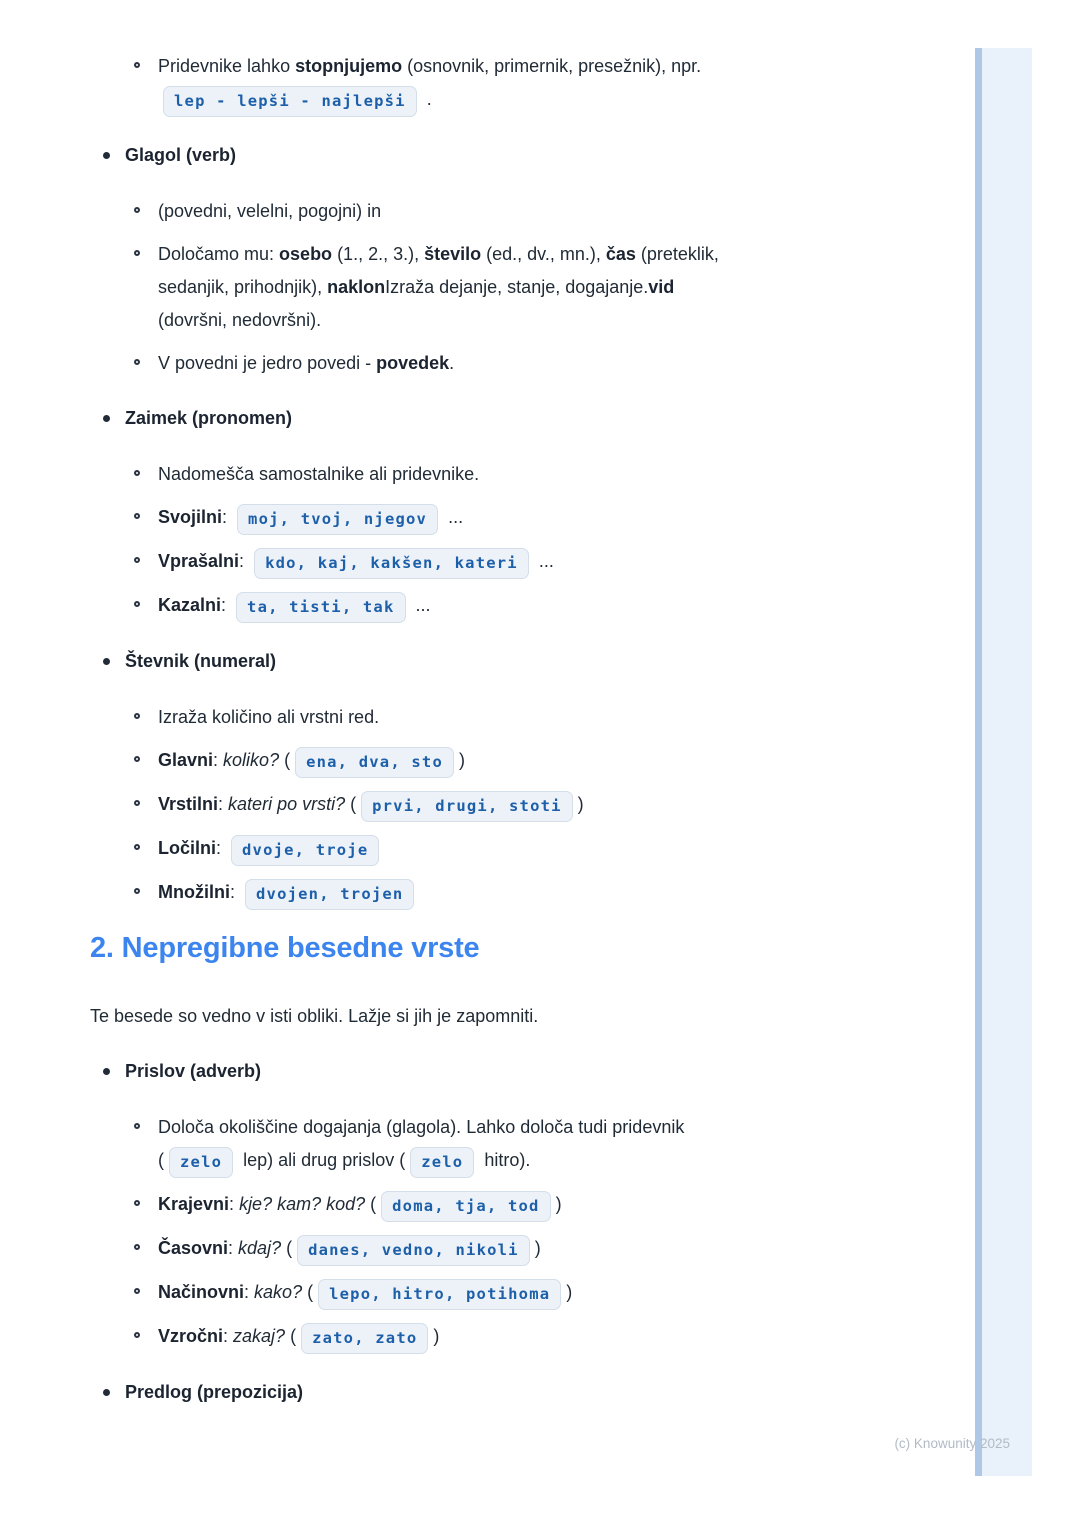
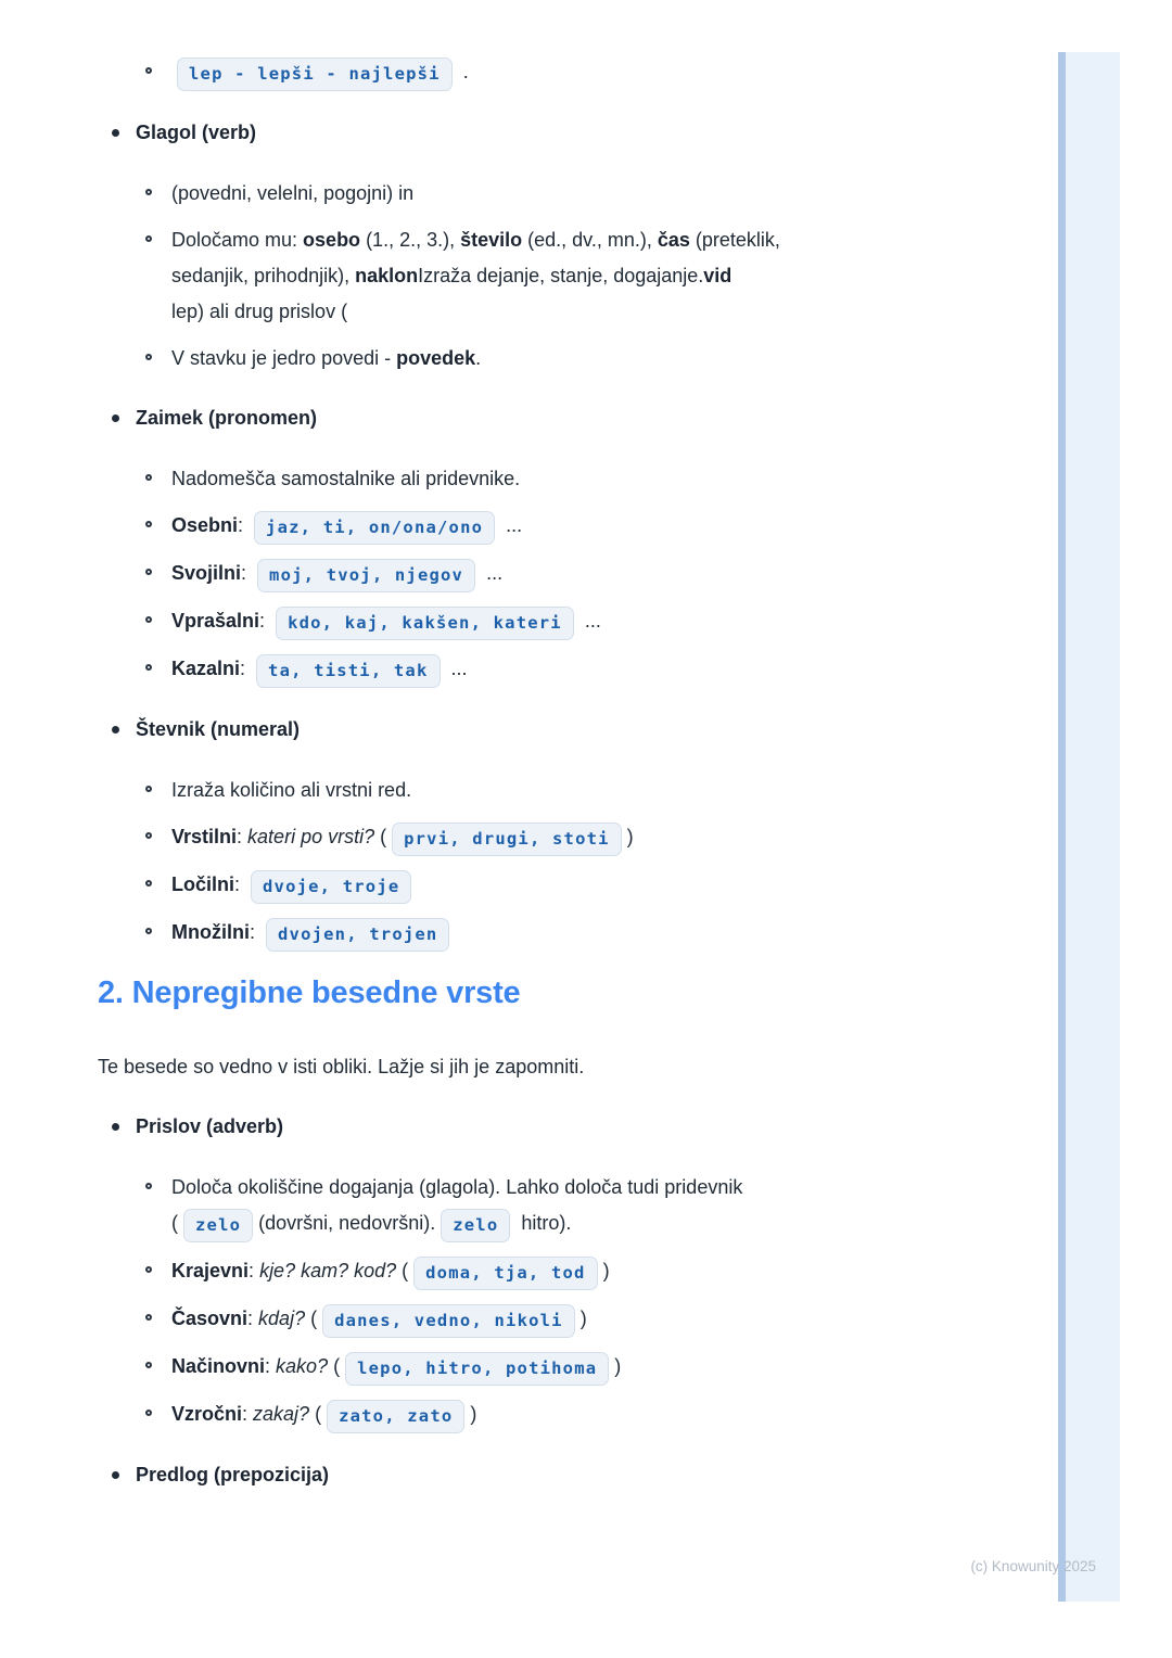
- Pridevnike lahko stopnjujemo (osnovnik, primernik, presežnik), npr.
  lep - lepši - najlepši .
  Glagol (verb)
  (povedni, velelni, pogojni) in
  Določamo mu: osebo (1., 2., 3.), število (ed., dv., mn.), čas (preteklik,
  sedanjik, prihodnjik), naklonIzraža dejanje, stanje, dogajanje.vid
- (dovršni, nedovršni).
+ lep) ali drug prislov (
- V povedni je jedro povedi - povedek.
+ V stavku je jedro povedi - povedek.
  Zaimek (pronomen)
  Nadomešča samostalnike ali pridevnike.
+ Osebni: jaz, ti, on/ona/ono ...
  Svojilni: moj, tvoj, njegov ...
  Vprašalni: kdo, kaj, kakšen, kateri ...
  Kazalni: ta, tisti, tak ...
  Števnik (numeral)
  Izraža količino ali vrstni red.
- Glavni: koliko? ( ena, dva, sto )
  Vrstilni: kateri po vrsti? ( prvi, drugi, stoti )
  Ločilni: dvoje, troje
  Množilni: dvojen, trojen
  2. Nepregibne besedne vrste
  Te besede so vedno v isti obliki. Lažje si jih je zapomniti.
  Prislov (adverb)
  Določa okoliščine dogajanja (glagola). Lahko določa tudi pridevnik
- ( zelo lep) ali drug prislov ( zelo hitro).
+ ( zelo (dovršni, nedovršni). zelo hitro).
  Krajevni: kje? kam? kod? ( doma, tja, tod )
  Časovni: kdaj? ( danes, vedno, nikoli )
  Načinovni: kako? ( lepo, hitro, potihoma )
  Vzročni: zakaj? ( zato, zato )
  Predlog (prepozicija)
  (c) Knowunity 2025
